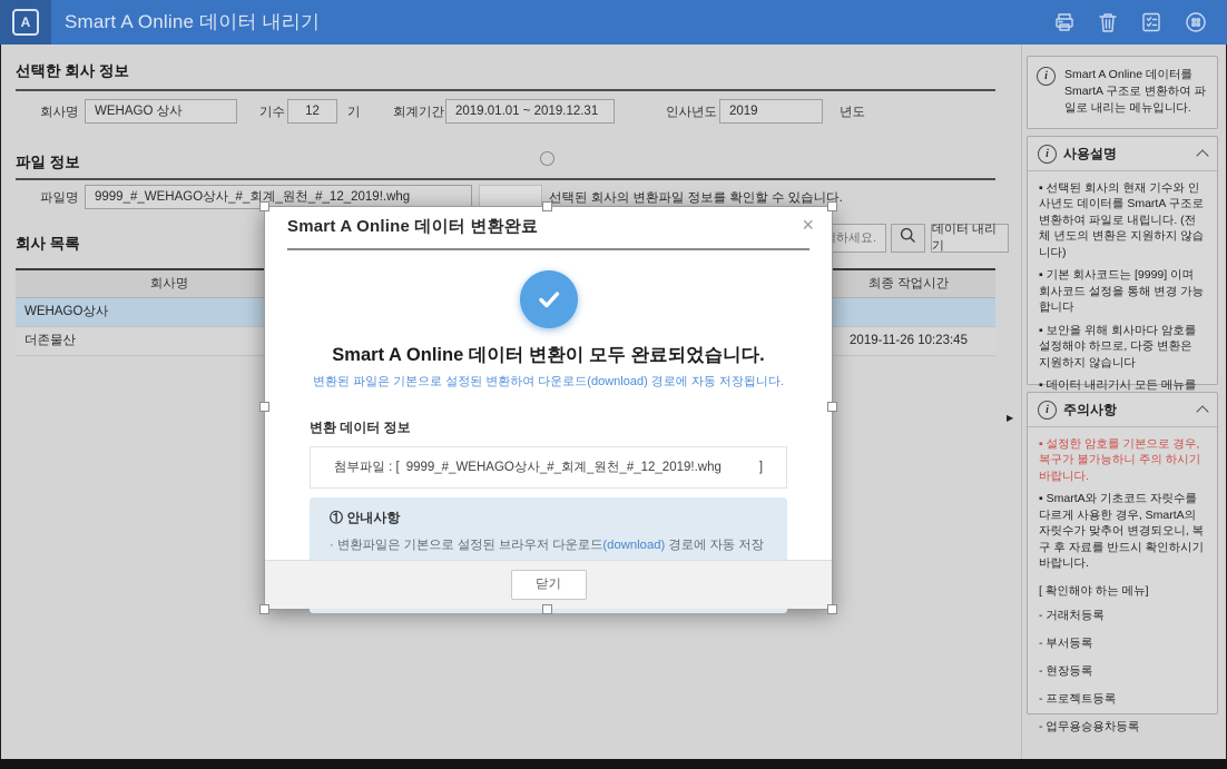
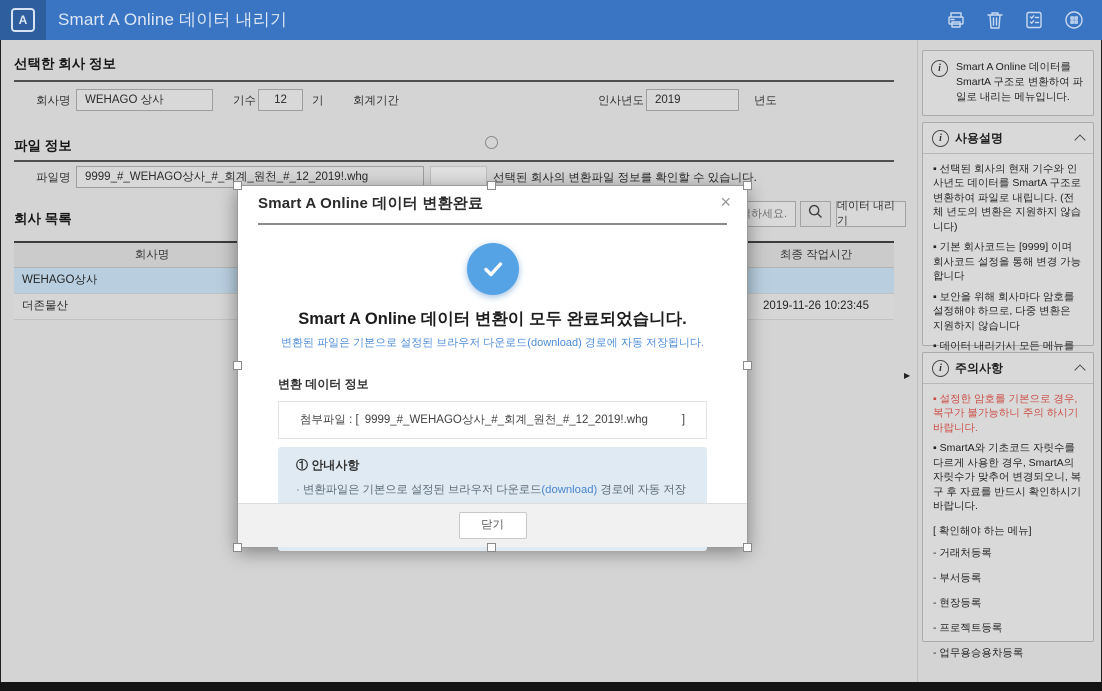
  A
  Smart A Online 데이터 내리기
  선택한 회사 정보
  회사명
  WEHAGO 상사
  기수
  12
  기
  회계기간
- 2019.01.01 ~ 2019.12.31
  인사년도
  2019
  년도
  파일 정보
  파일명
  9999_#_WEHAGO상사_#_회계_원천_#_12_2019!.whg
  선택된 회사의 변환파일 정보를 확인할 수 있습니다.
  회사 목록
  하세요.
  데이터 내리기
  회사명
  최종 작업시간
  WEHAGO상사
  더존물산
  2019-11-26 10:23:45
  ▶
  i
  Smart A Online 데이터를 SmartA 구조로 변환하여 파일로 내리는 메뉴입니다.
  i
  사용설명
  ▪ 선택된 회사의 현재 기수와 인사년도 데이터를 SmartA 구조로 변환하여 파일로 내립니다. (전체 년도의 변환은 지원하지 않습니다)
  ▪ 기본 회사코드는 [9999] 이며 회사코드 설정을 통해 변경 가능합니다
  ▪ 보안을 위해 회사마다 암호를 설정해야 하므로, 다중 변환은 지원하지 않습니다
  i
  주의사항
  ▪ 설정한 암호를 기본으로 경우, 복구가 불가능하니 주의 하시기 바랍니다.
  ▪ SmartA와 기초코드 자릿수를 다르게 사용한 경우, SmartA의 자릿수가 맞추어 변경되오니, 복구 후 자료를 반드시 확인하시기 바랍니다.
  [ 확인해야 하는 메뉴]
  - 거래처등록
  - 부서등록
  - 현장등록
  - 프로젝트등록
  - 업무용승용차등록
  Smart A Online 데이터 변환완료
  ×
  Smart A Online 데이터 변환이 모두 완료되었습니다.
- 변환된 파일은 기본으로 설정된 변환하여 다운로드(download) 경로에 자동 저장됩니다.
+ 변환된 파일은 기본으로 설정된 브라우저 다운로드(download) 경로에 자동 저장됩니다.
  변환 데이터 정보
  첨부파일 : [
  9999_#_WEHAGO상사_#_회계_원천_#_12_2019!.whg
  ]
  ① 안내사항
  · 변환파일은 기본으로 설정된 브라우저 다운로드(download) 경로에 자동 저장
  닫기
